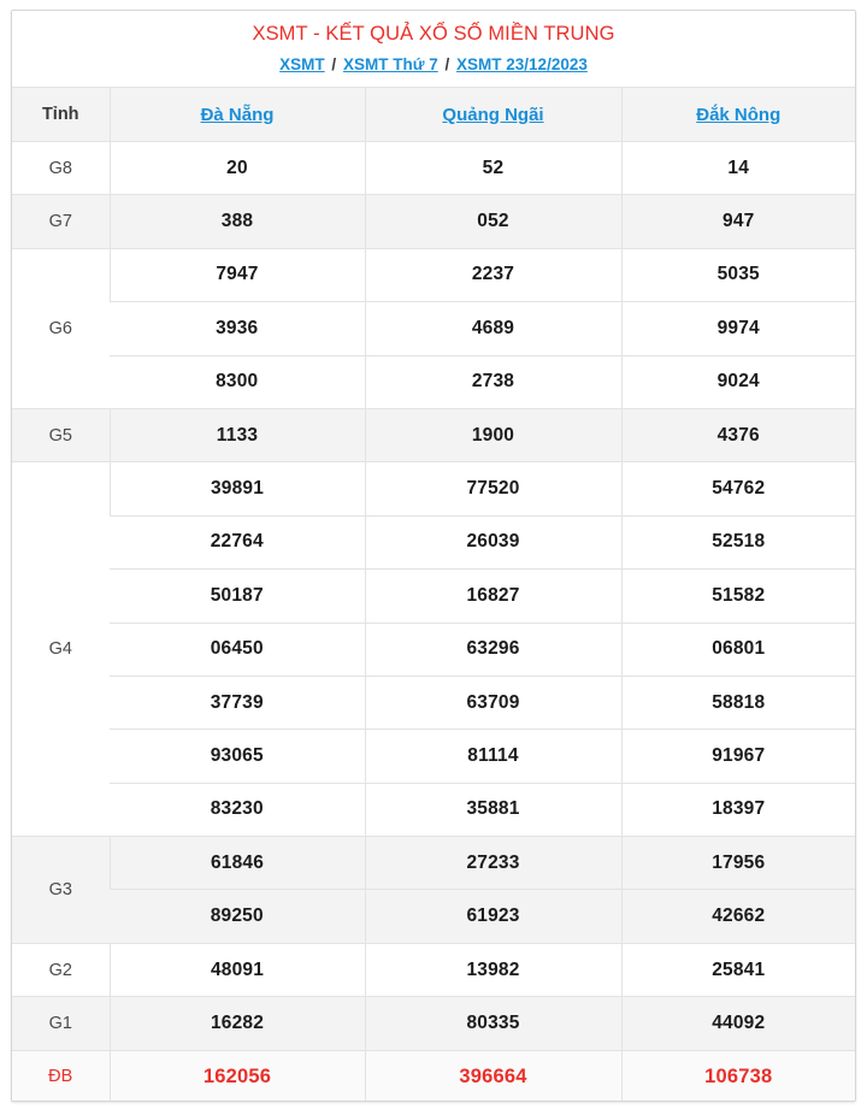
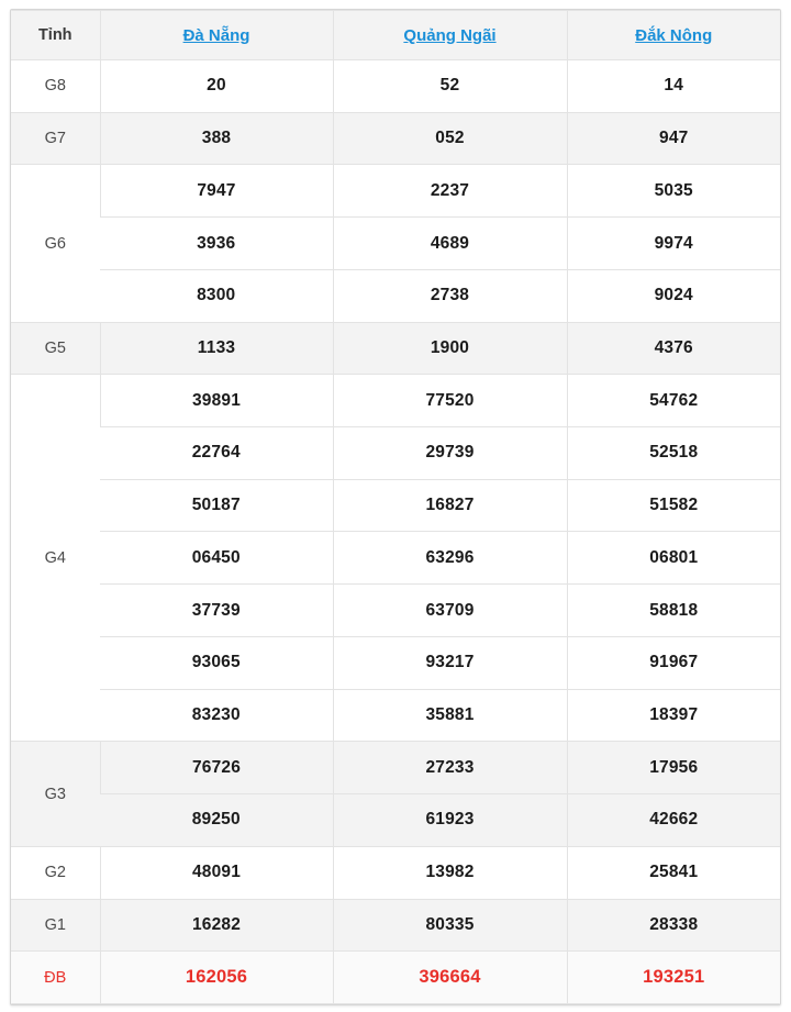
- XSMT - KẾT QUẢ XỔ SỐ MIỀN TRUNG
- XSMT / XSMT Thứ 7 / XSMT 23/12/2023
  Tỉnh	Đà Nẵng	Quảng Ngãi	Đắk Nông
  G8	20	52	14
  G7	388	052	947
  G6	7947	2237	5035
  3936	4689	9974
  8300	2738	9024
  G5	1133	1900	4376
  G4	39891	77520	54762
- 22764	26039	52518
+ 22764	29739	52518
  50187	16827	51582
  06450	63296	06801
  37739	63709	58818
- 93065	81114	91967
+ 93065	93217	91967
  83230	35881	18397
- G3	61846	27233	17956
+ G3	76726	27233	17956
  89250	61923	42662
  G2	48091	13982	25841
- G1	16282	80335	44092
+ G1	16282	80335	28338
- ĐB	162056	396664	106738
+ ĐB	162056	396664	193251
